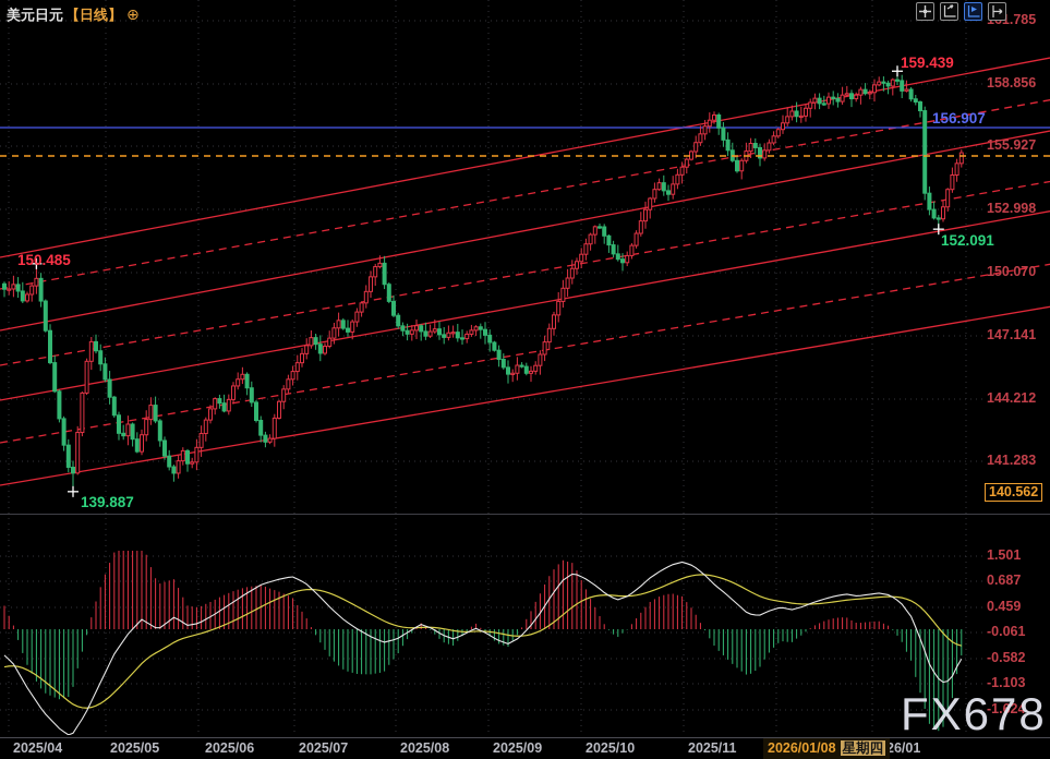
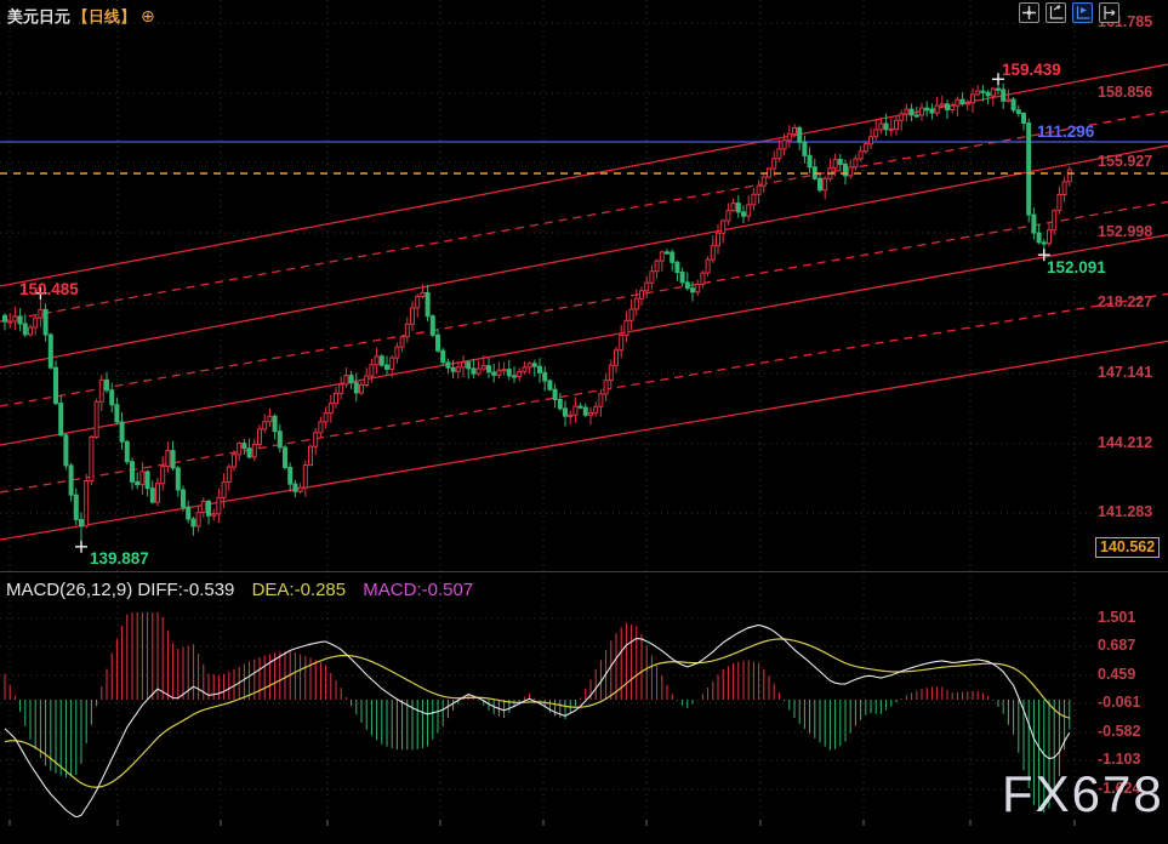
  美元日元 【日线】 ⊕
  158.856
  155.927
  152.998
- 150.070
+ 218.227
  147.141
  144.212
  141.283
  140.562
  1.501
  0.687
  0.459
  -0.061
  -0.582
  -1.103
  -1.624
  150.485
  139.887
  159.439
  152.091
- 156.907
+ 111.296
+ MACD(26,12,9) DIFF:-0.539 DEA:-0.285 MACD:-0.507
  FX678
- 2025/04
- 2025/05
- 2025/06
- 2025/07
- 2025/08
- 2025/09
- 2025/10
- 2025/11
- 2026/01/08 星期四
- 26/01
